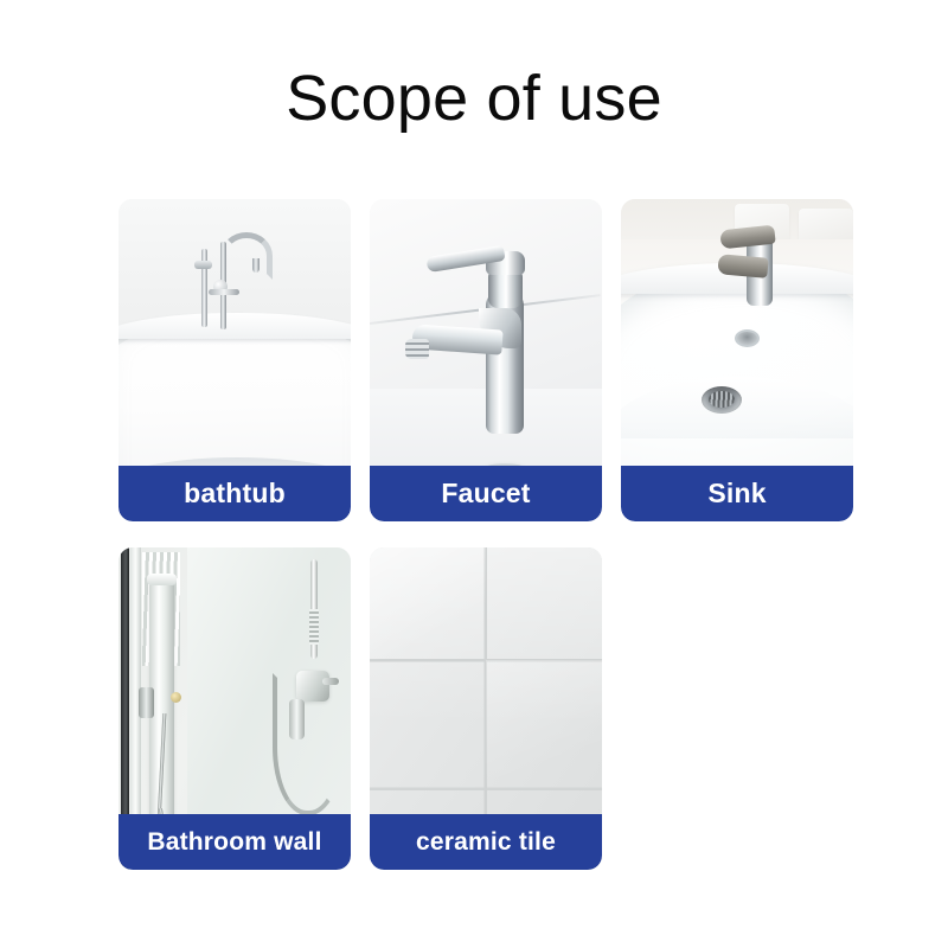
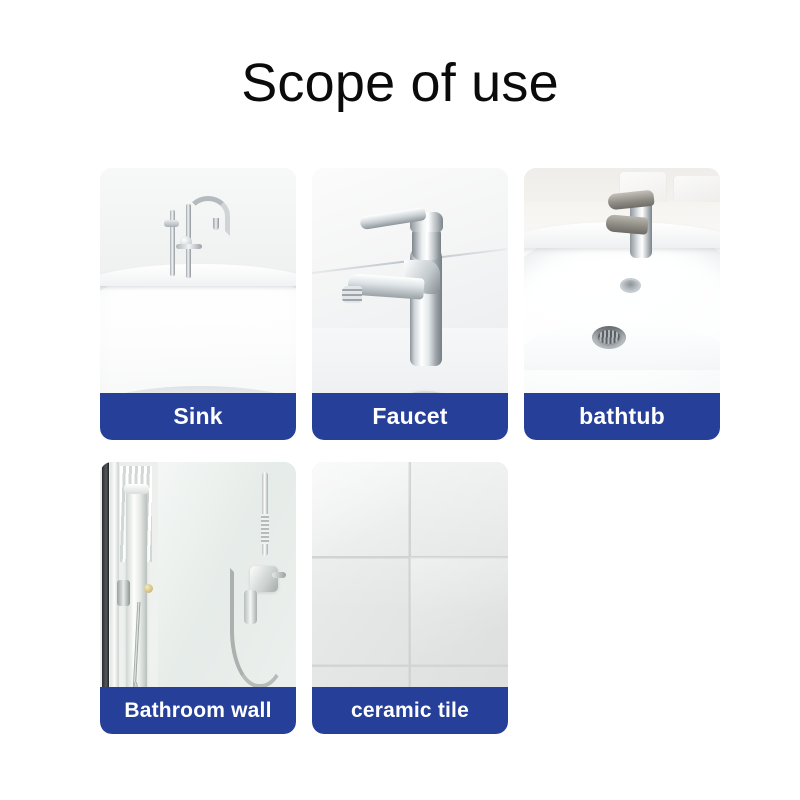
  Scope of use
- bathtub
+ Sink
  Faucet
- Sink
+ bathtub
  Bathroom wall
  ceramic tile
